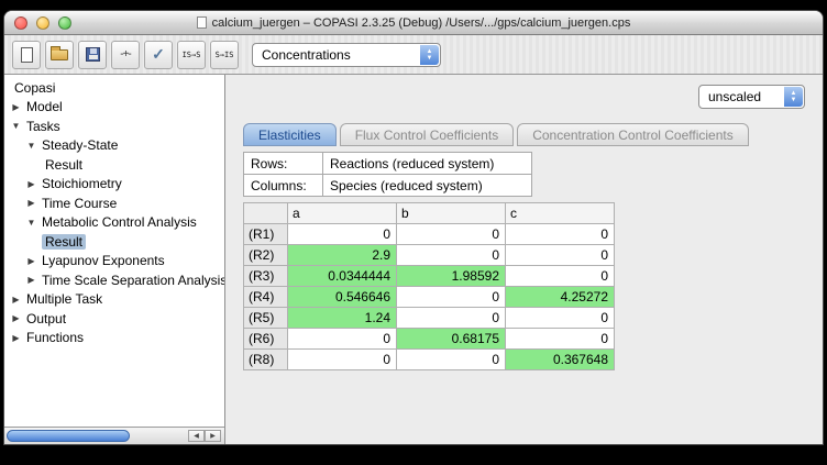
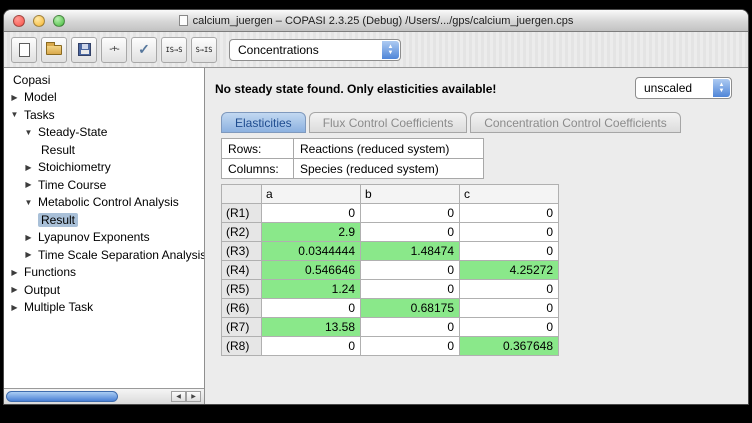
  calcium_juergen – COPASI 2.3.25 (Debug) /Users/.../gps/calcium_juergen.cps
  -+-
  ✓
  IS→S
  S→IS
  Concentrations
  Copasi
  ▶
  Model
  ▼
  Tasks
  ▼
  Steady-State
  Result
  ▶
  Stoichiometry
  ▶
  Time Course
  ▼
  Metabolic Control Analysis
  Result
  ▶
  Lyapunov Exponents
  ▶
  Time Scale Separation Analysis
  ▶
- Multiple Task
+ Functions
  ▶
  Output
  ▶
- Functions
+ Multiple Task
+ No steady state found. Only elasticities available!
  unscaled
  Elasticities
  Flux Control Coefficients
  Concentration Control Coefficients
  Rows:	Reactions (reduced system)
  Columns:	Species (reduced system)
  	a	b	c
  (R1)	0	0	0
  (R2)	2.9	0	0
- (R3)	0.0344444	1.98592	0
+ (R3)	0.0344444	1.48474	0
  (R4)	0.546646	0	4.25272
  (R5)	1.24	0	0
  (R6)	0	0.68175	0
+ (R7)	13.58	0	0
  (R8)	0	0	0.367648
